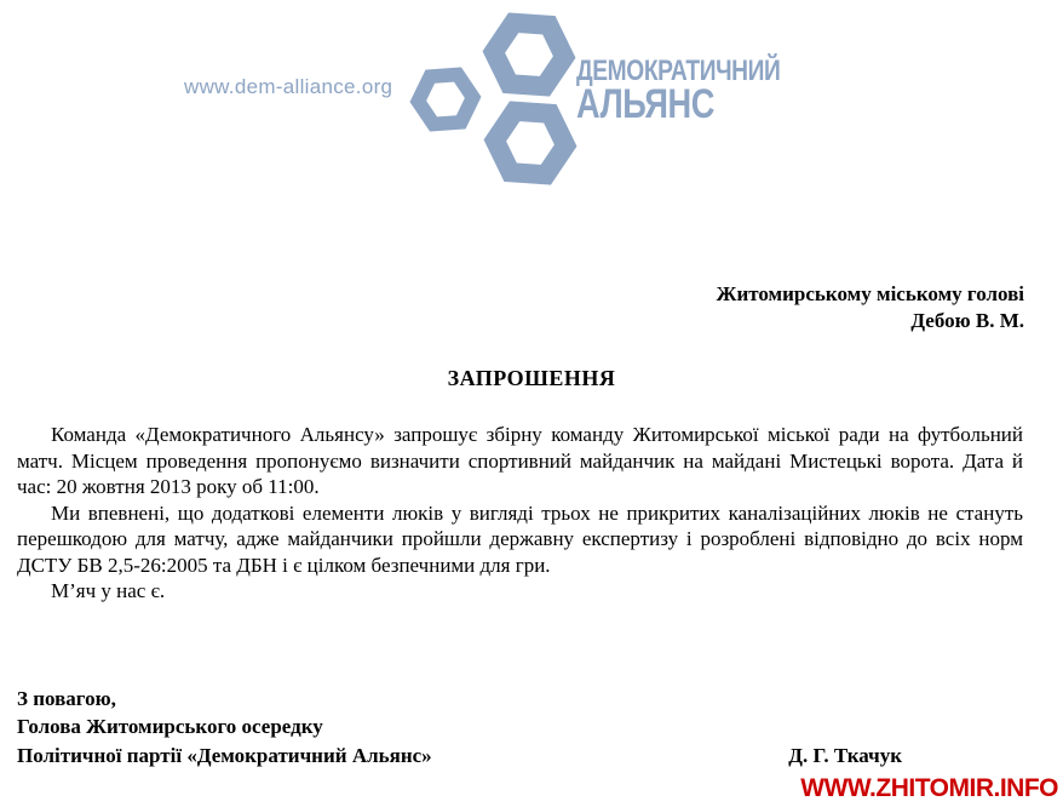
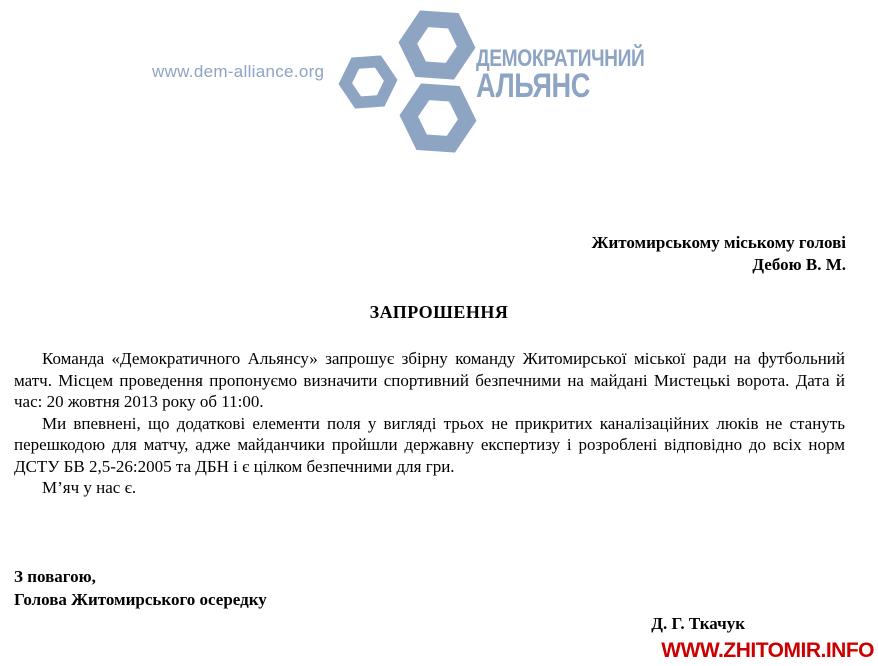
  www.dem-alliance.org
  ДЕМОКРАТИЧНИЙ
  АЛЬЯНС
  Житомирському міському голові
  Дебою В. М.
  ЗАПРОШЕННЯ
- Команда «Демократичного Альянсу» запрошує збірну команду Житомирської міської ради на футбольний матч. Місцем проведення пропонуємо визначити спортивний майданчик на майдані Мистецькі ворота. Дата й час: 20 жовтня 2013 року об 11:00.
+ Команда «Демократичного Альянсу» запрошує збірну команду Житомирської міської ради на футбольний матч. Місцем проведення пропонуємо визначити спортивний безпечними на майдані Мистецькі ворота. Дата й час: 20 жовтня 2013 року об 11:00.
- Ми впевнені, що додаткові елементи люків у вигляді трьох не прикритих каналізаційних люків не стануть перешкодою для матчу, адже майданчики пройшли державну експертизу і розроблені відповідно до всіх норм ДСТУ БВ 2,5-26:2005 та ДБН і є цілком безпечними для гри.
+ Ми впевнені, що додаткові елементи поля у вигляді трьох не прикритих каналізаційних люків не стануть перешкодою для матчу, адже майданчики пройшли державну експертизу і розроблені відповідно до всіх норм ДСТУ БВ 2,5-26:2005 та ДБН і є цілком безпечними для гри.
  М’яч у нас є.
  З повагою,
  Голова Житомирського осередку
- Політичної партії «Демократичний Альянс»
  Д. Г. Ткачук
  WWW.ZHITOMIR.INFO
